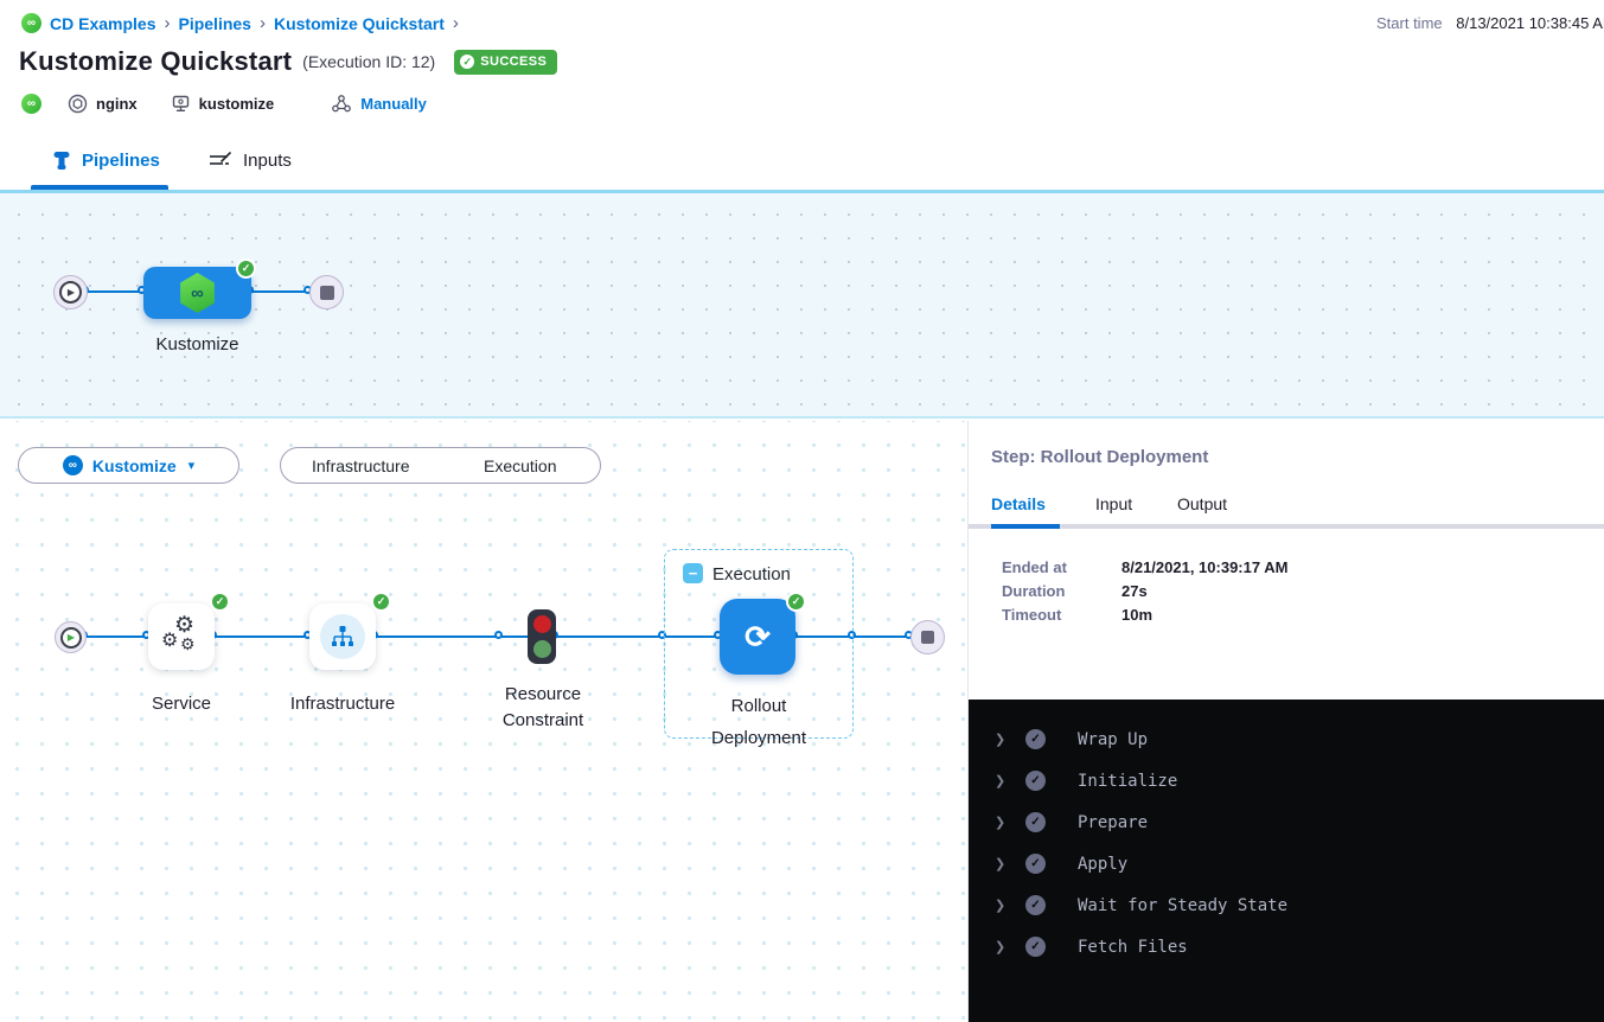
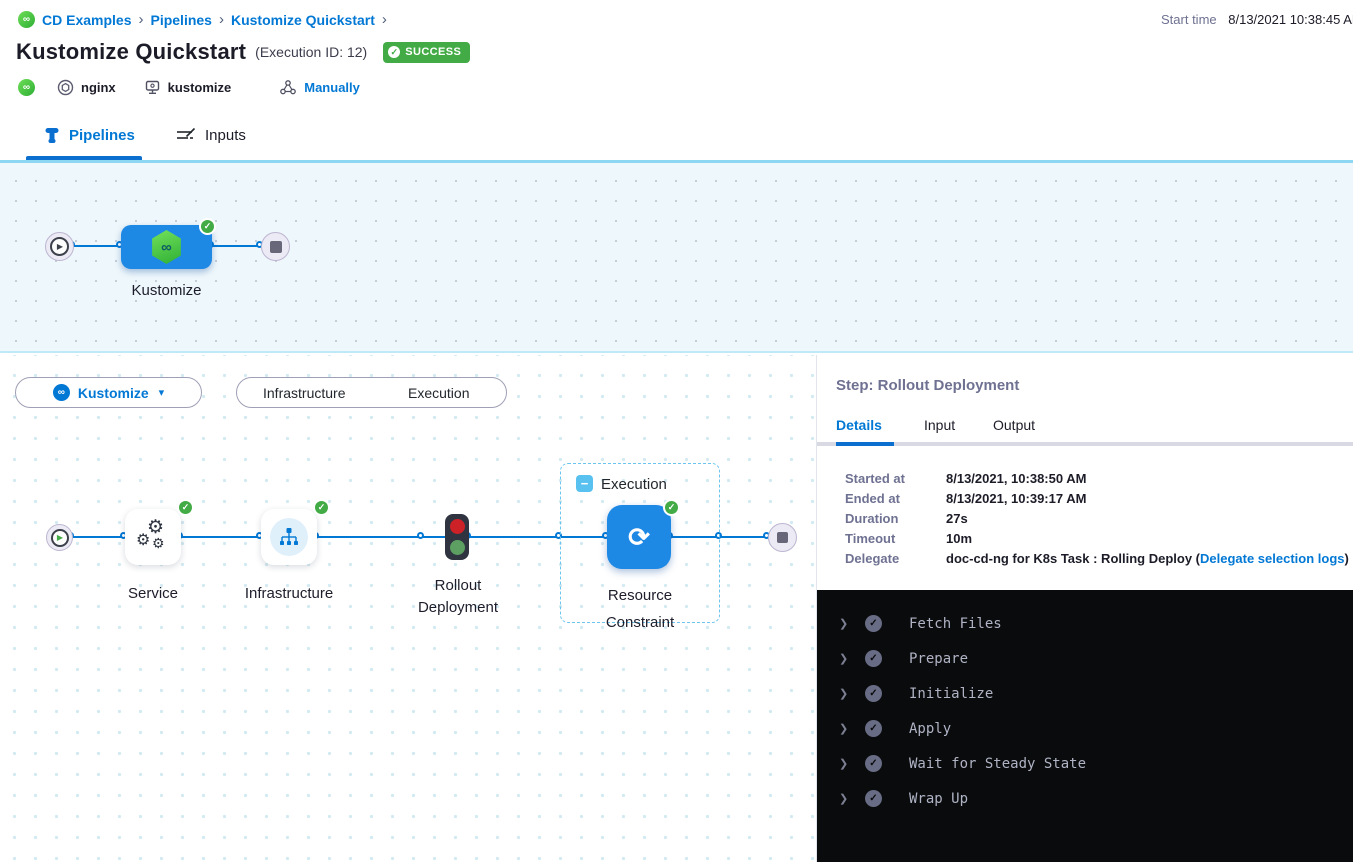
  ∞
  CD Examples
  ›
  Pipelines
  ›
  Kustomize Quickstart
  ›
  Start time 8/13/2021 10:38:45 A
  Kustomize Quickstart
  (Execution ID: 12)
  ✓
  SUCCESS
  ∞
  nginx
  kustomize
  Manually
  Pipelines
  Inputs
  ▶
  ∞
  ✓
  Kustomize
  ∞
  Kustomize
  ▾
  Infrastructure
  Execution
  ▶
  ⚙
  ⚙
  ⚙
  ✓
  Service
  ✓
  Infrastructure
- Resource Constraint
+ Rollout Deployment
  −
  Execution
  ⟳
  ✓
- Rollout Deployment
+ Resource Constraint
  Step: Rollout Deployment
  Details
  Input
  Output
+ Started at
+ 8/13/2021, 10:38:50 AM
  Ended at
- 8/21/2021, 10:39:17 AM
+ 8/13/2021, 10:39:17 AM
  Duration
  27s
  Timeout
  10m
+ Delegate
+ doc-cd-ng for K8s Task : Rolling Deploy (Delegate selection logs)
  ❯
  ✓
- Wrap Up
+ Fetch Files
  ❯
  ✓
- Initialize
+ Prepare
  ❯
  ✓
- Prepare
+ Initialize
  ❯
  ✓
  Apply
  ❯
  ✓
  Wait for Steady State
  ❯
  ✓
- Fetch Files
+ Wrap Up
